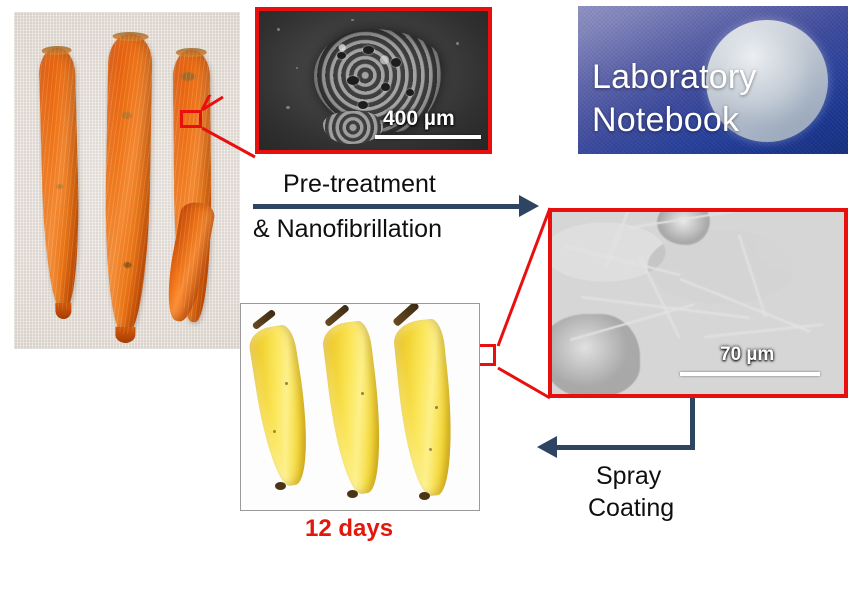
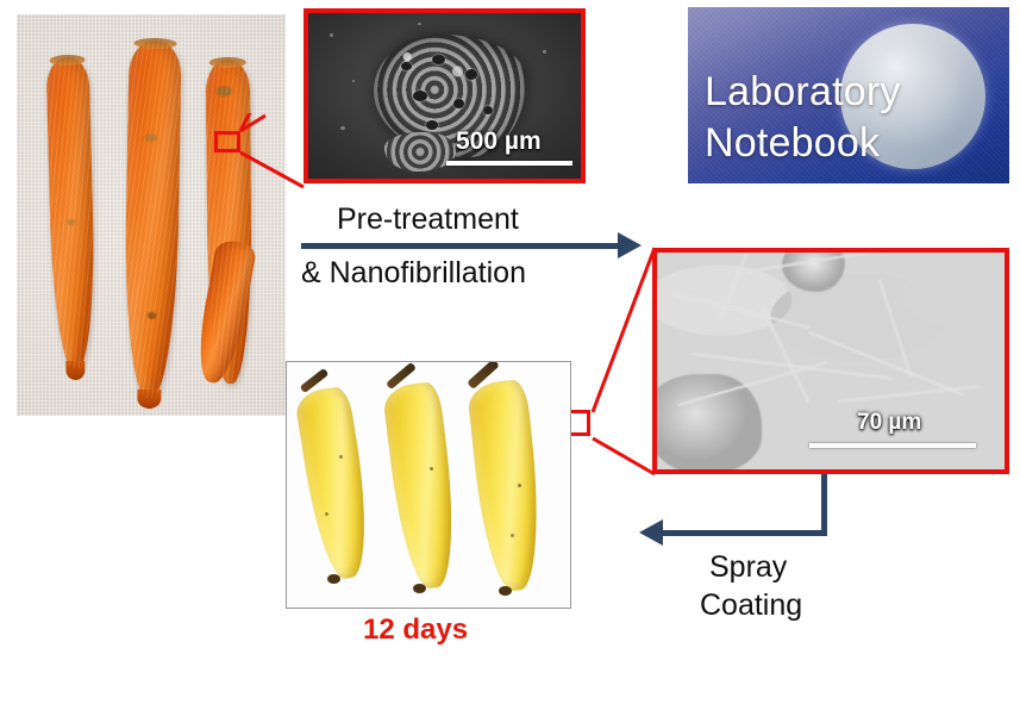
- 400 µm
+ 500 µm
  Pre-treatment
  & Nanofibrillation
  Laboratory
  Notebook
  70 µm
  Spray
  Coating
  12 days
